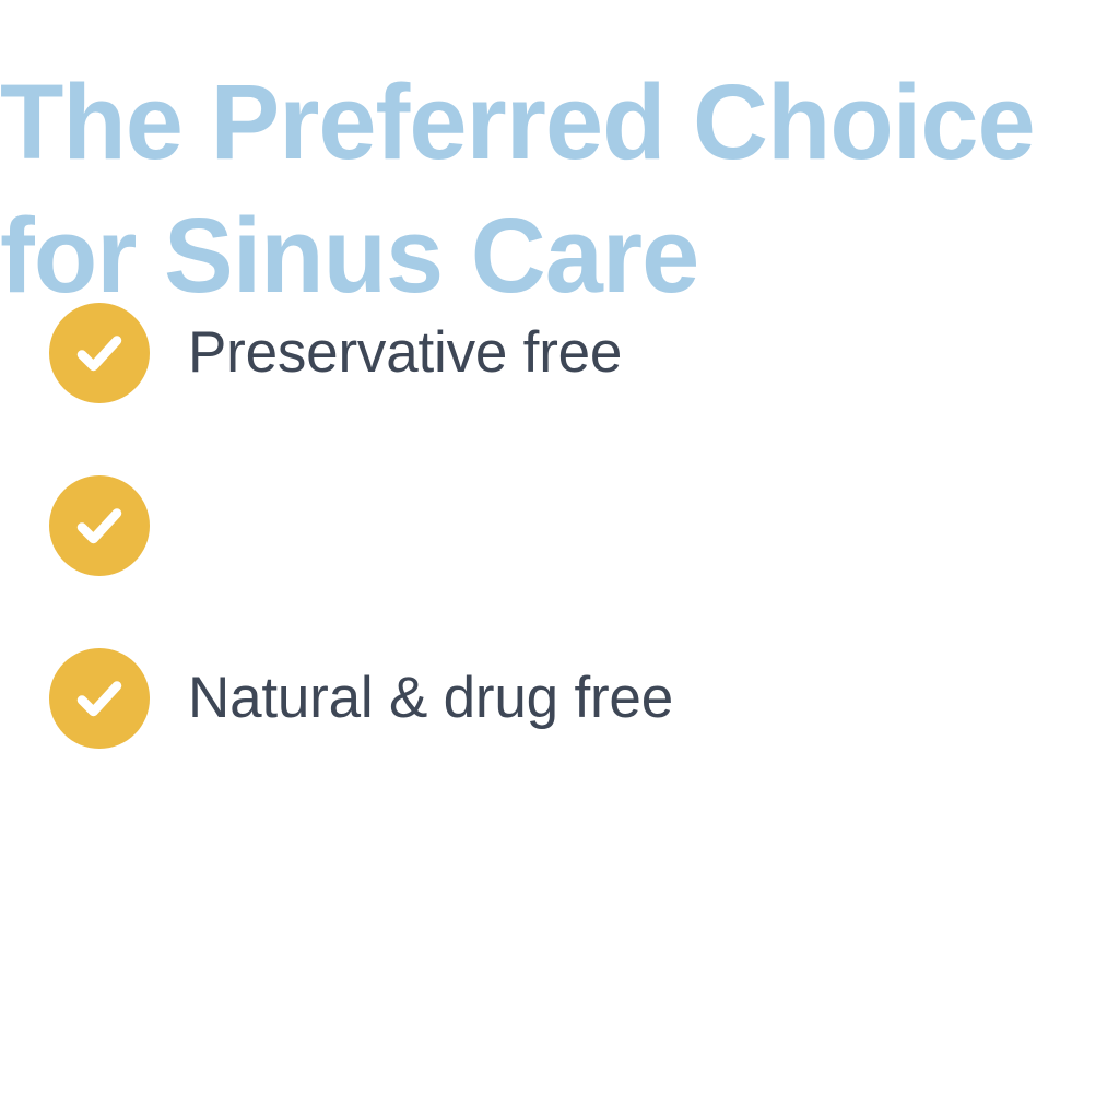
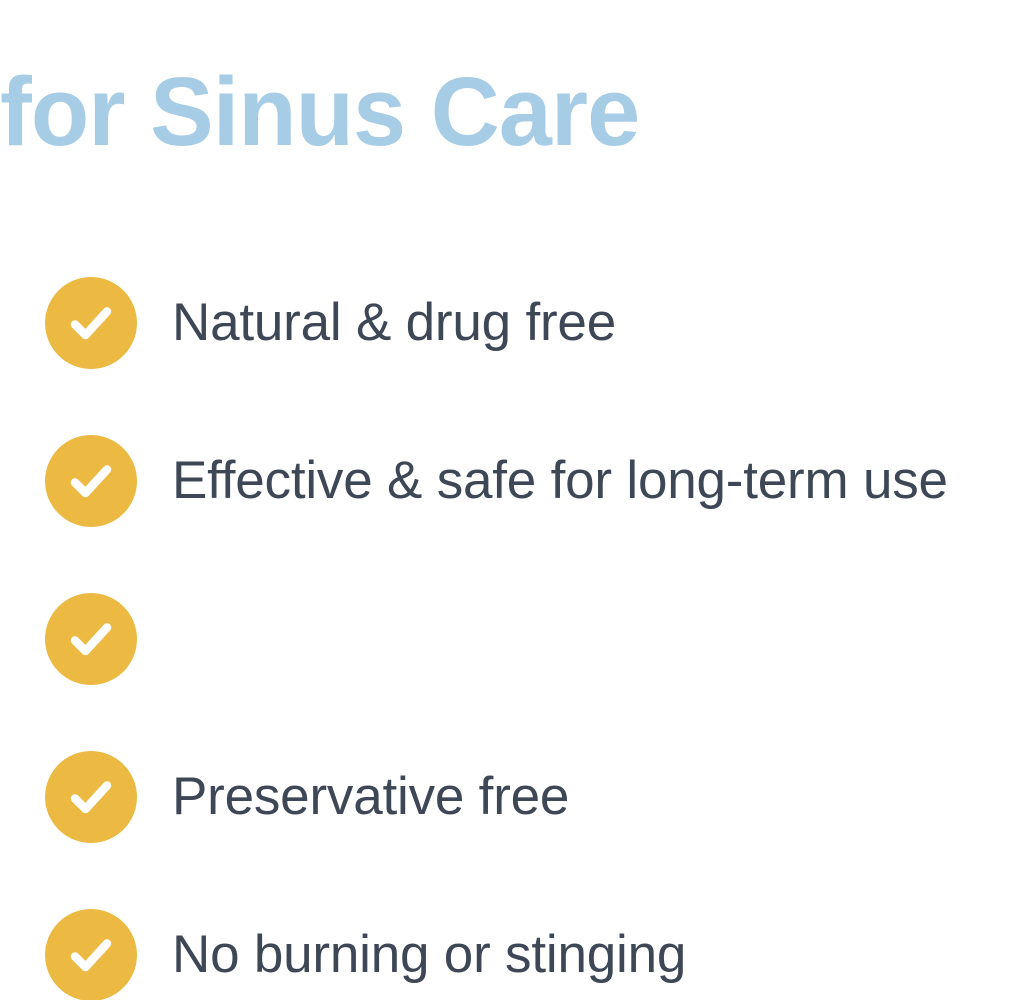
- The Preferred Choice
  for Sinus Care
- Preservative free
+ Natural & drug free
+ Effective & safe for long-term use
- Natural & drug free
+ Preservative free
+ No burning or stinging
